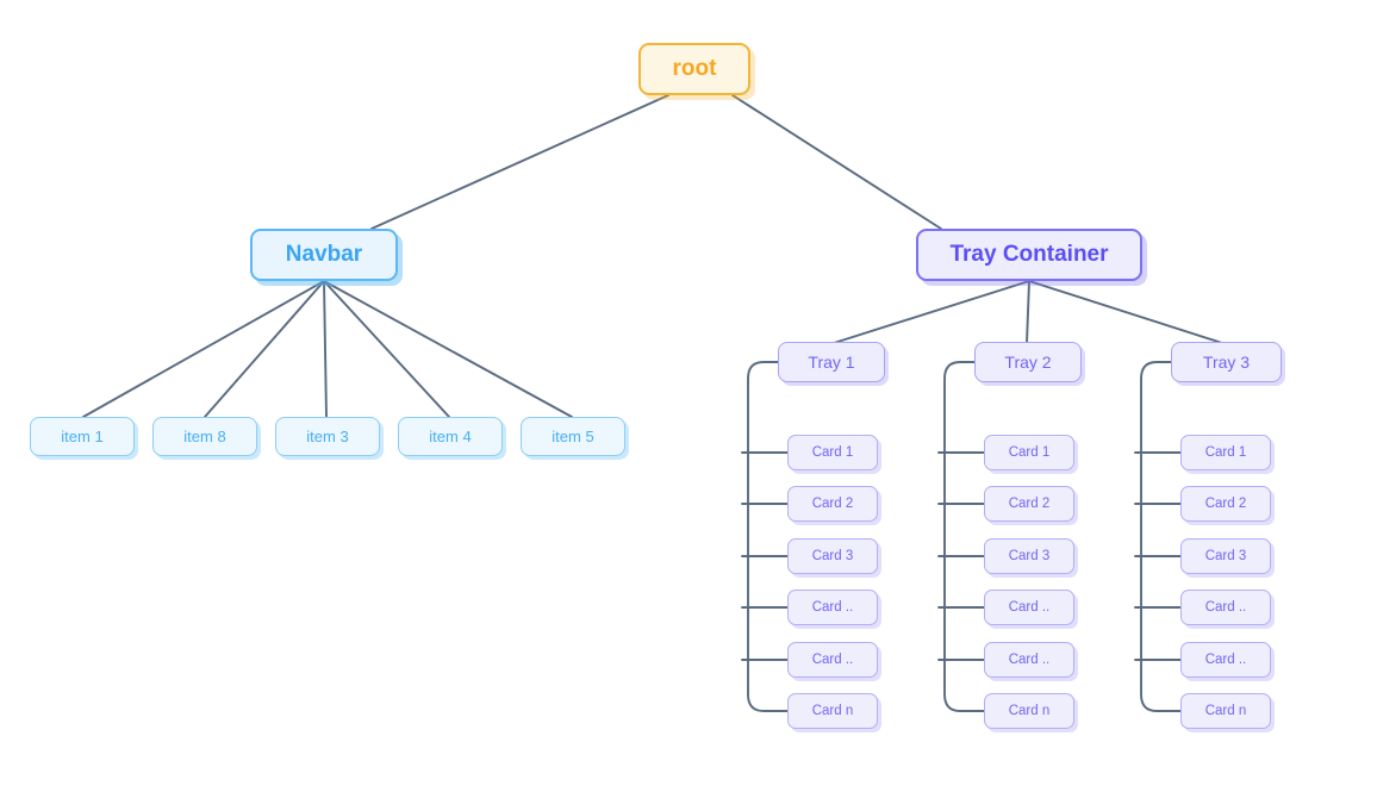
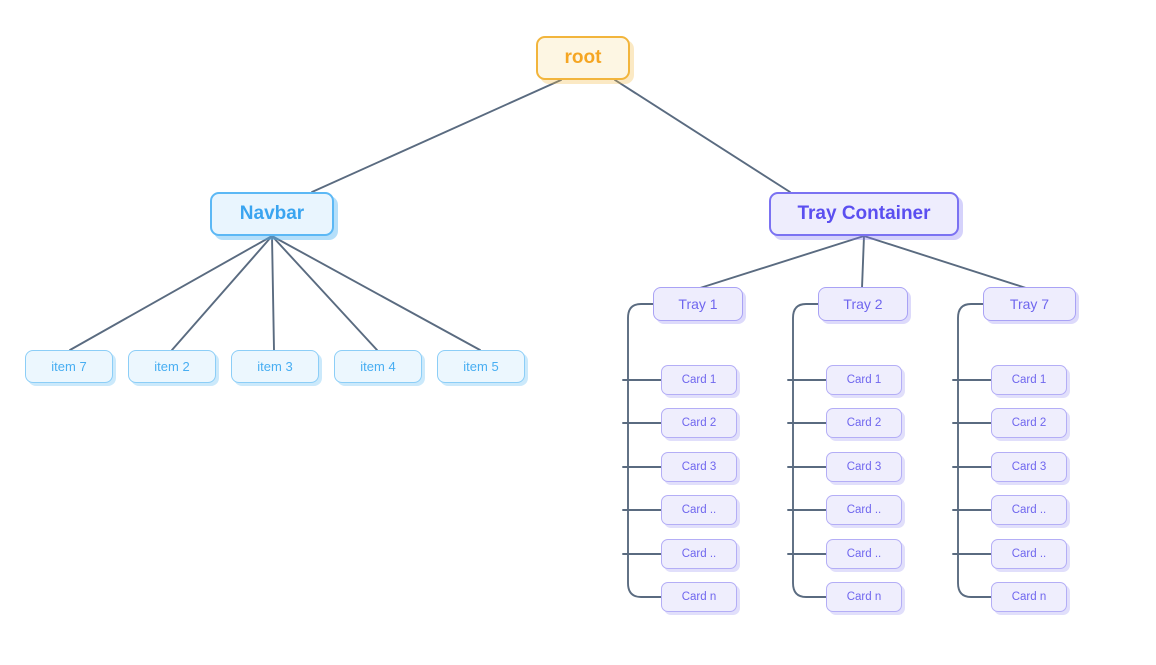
  root
  Navbar
- item 1
+ item 7
- item 8
+ item 2
  item 3
  item 4
  item 5
  Tray Container
  Tray 1
  Card 1
  Card 2
  Card 3
  Card ..
  Card ..
  Card n
  Tray 2
  Card 1
  Card 2
  Card 3
  Card ..
  Card ..
  Card n
- Tray 3
+ Tray 7
  Card 1
  Card 2
  Card 3
  Card ..
  Card ..
  Card n
